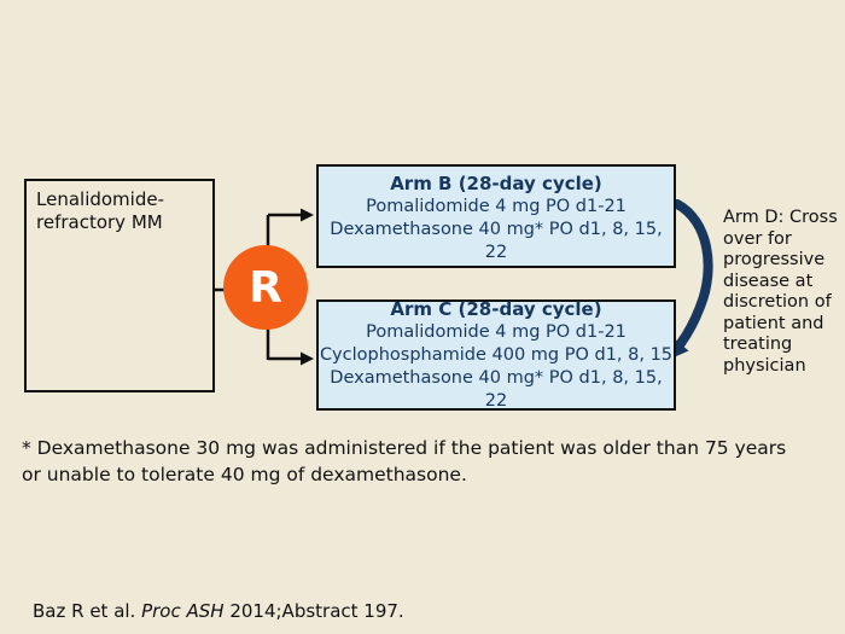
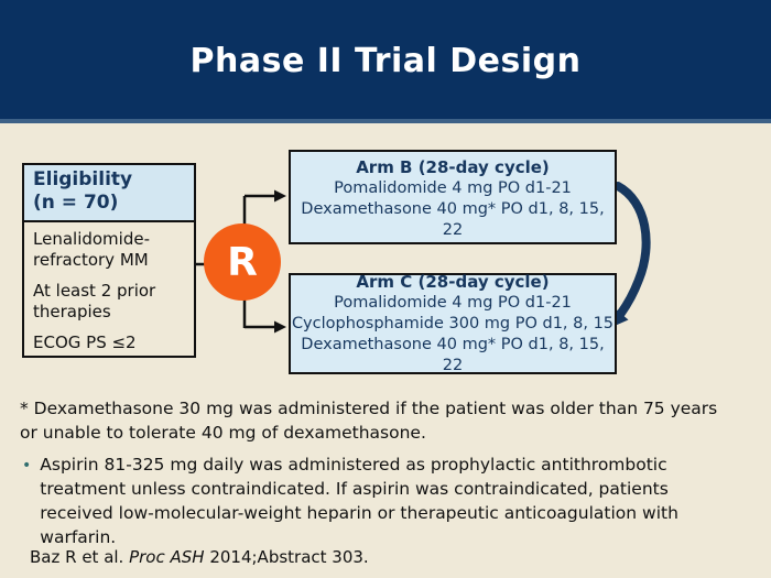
+ Phase II Trial Design
+ Eligibility
+ (n = 70)
  Lenalidomide-refractory MM
+ At least 2 prior therapies
+ ECOG PS ≤2
  R
  Arm B (28-day cycle)
  Pomalidomide 4 mg PO d1-21
  Dexamethasone 40 mg* PO d1, 8, 15, 22
  Arm C (28-day cycle)
  Pomalidomide 4 mg PO d1-21
- Cyclophosphamide 400 mg PO d1, 8, 15
+ Cyclophosphamide 300 mg PO d1, 8, 15
  Dexamethasone 40 mg* PO d1, 8, 15, 22
- Arm D: Cross
- over for
- progressive
- disease at
- discretion of
- patient and
- treating
- physician
  * Dexamethasone 30 mg was administered if the patient was older than 75 years or unable to tolerate 40 mg of dexamethasone.
+ •
+ Aspirin 81-325 mg daily was administered as prophylactic antithrombotic treatment unless contraindicated. If aspirin was contraindicated, patients received low-molecular-weight heparin or therapeutic anticoagulation with warfarin.
- Baz R et al. Proc ASH 2014;Abstract 197.
+ Baz R et al. Proc ASH 2014;Abstract 303.
